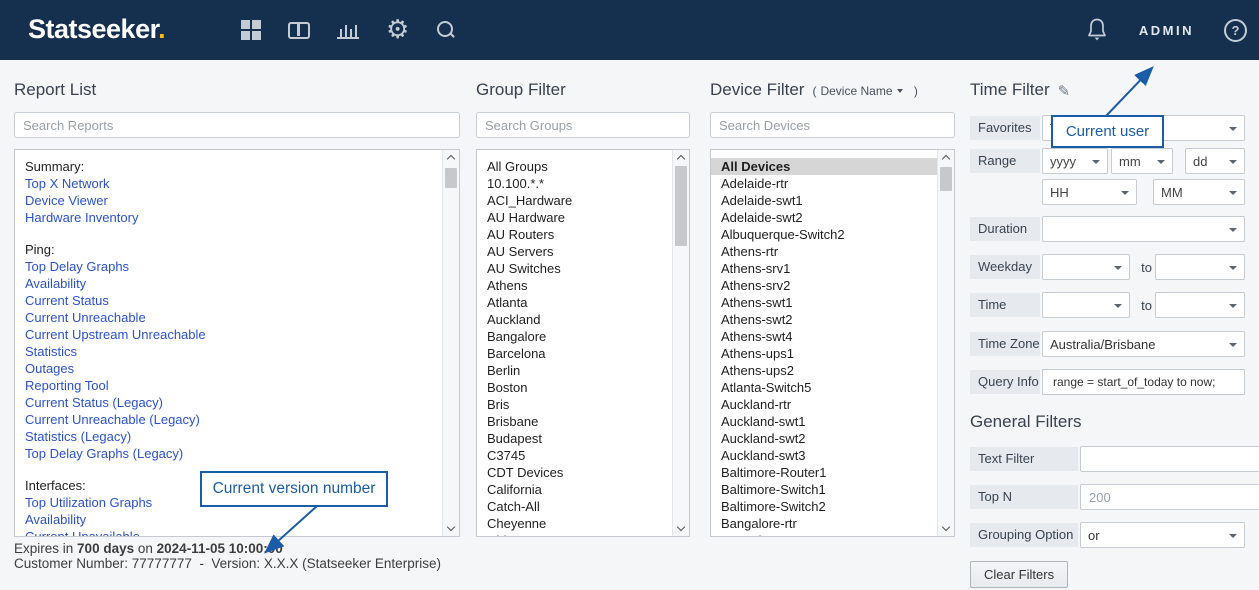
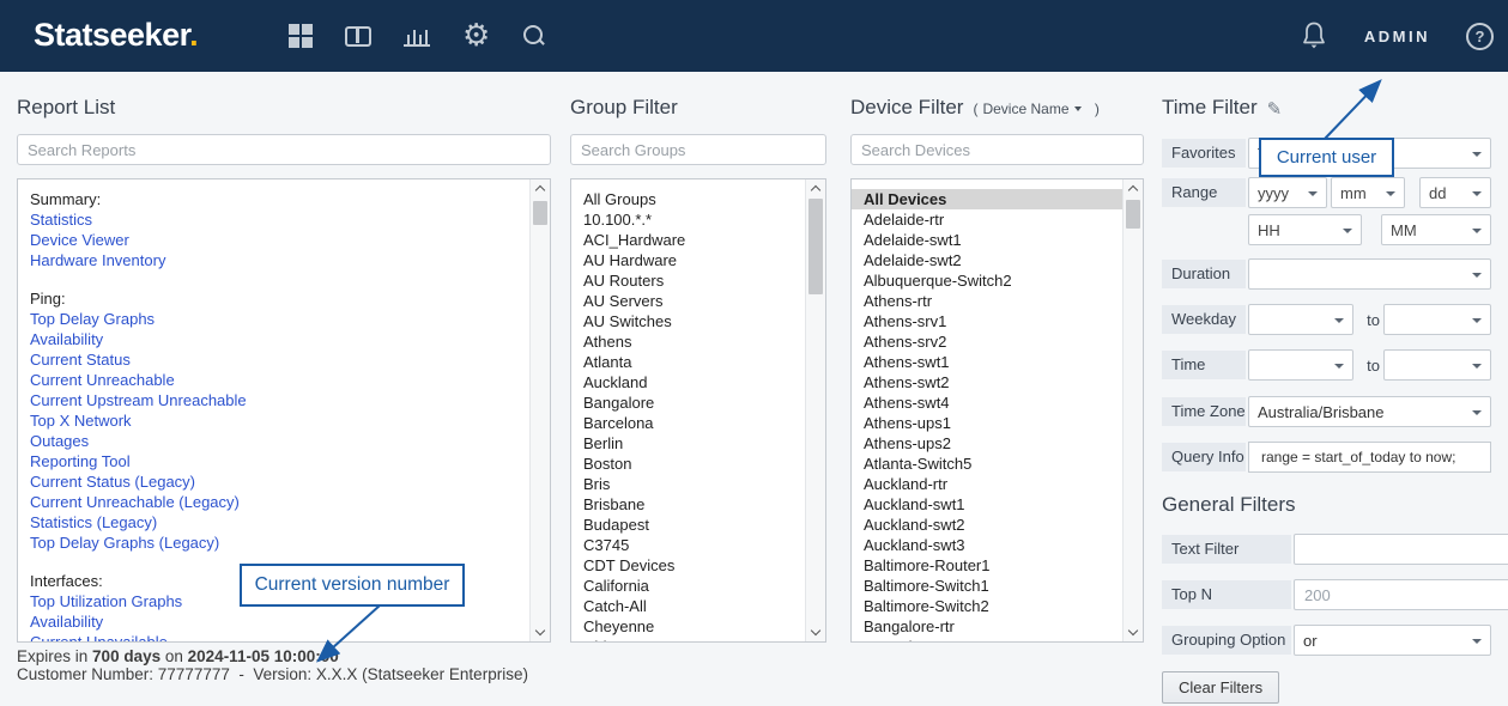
  Statseeker.
  ADMIN
  Report List
  Search Reports
  Summary:
- Top X Network
+ Statistics
  Device Viewer
  Hardware Inventory
  Ping:
  Top Delay Graphs
  Availability
  Current Status
  Current Unreachable
  Current Upstream Unreachable
- Statistics
+ Top X Network
  Outages
  Reporting Tool
  Current Status (Legacy)
  Current Unreachable (Legacy)
  Statistics (Legacy)
  Top Delay Graphs (Legacy)
  Interfaces:
  Top Utilization Graphs
  Availability
  Group Filter
  Search Groups
  All Groups
  10.100.*.*
  ACI_Hardware
  AU Hardware
  AU Routers
  AU Servers
  AU Switches
  Athens
  Atlanta
  Auckland
  Bangalore
  Barcelona
  Berlin
  Boston
  Bris
  Brisbane
  Budapest
  C3745
  CDT Devices
  California
  Catch-All
  Cheyenne
  Device Filter
  (
  Device Name
  )
  Search Devices
  All Devices
  Adelaide-rtr
  Adelaide-swt1
  Adelaide-swt2
  Albuquerque-Switch2
  Athens-rtr
  Athens-srv1
  Athens-srv2
  Athens-swt1
  Athens-swt2
  Athens-swt4
  Athens-ups1
  Athens-ups2
  Atlanta-Switch5
  Auckland-rtr
  Auckland-swt1
  Auckland-swt2
  Auckland-swt3
  Baltimore-Router1
  Baltimore-Switch1
  Baltimore-Switch2
  Bangalore-rtr
  Time Filter
  Favorites
  Range
  yyyy
  mm
  dd
  HH
  MM
  Duration
  Weekday
  to
  Time
  to
  Time Zone
  Australia/Brisbane
  Query Info
  range = start_of_today to now;
  General Filters
  Text Filter
  Top N
  200
  Grouping Option
  or
  Clear Filters
  Expires in 700 days on 2024-11-05 10:00:00
  Customer Number: 77777777 - Version: X.X.X (Statseeker Enterprise)
  Current user
  Current version number
